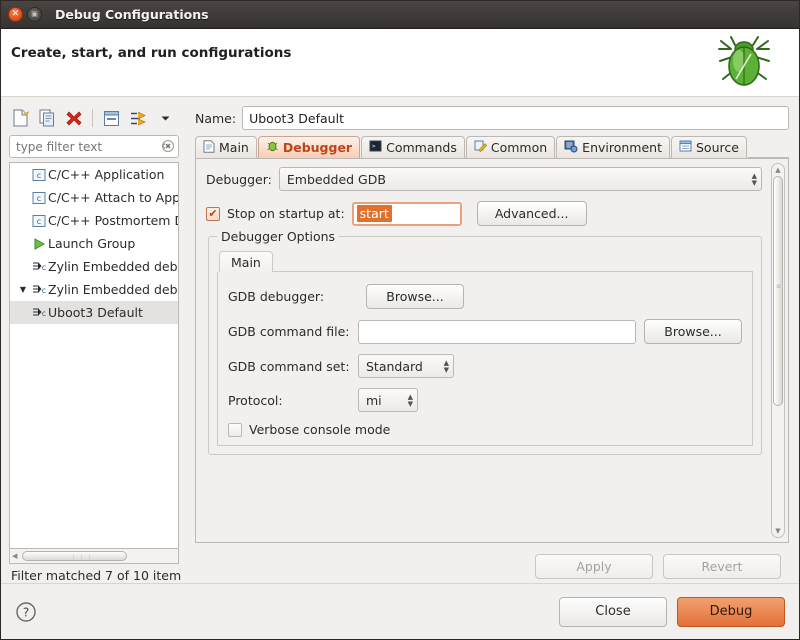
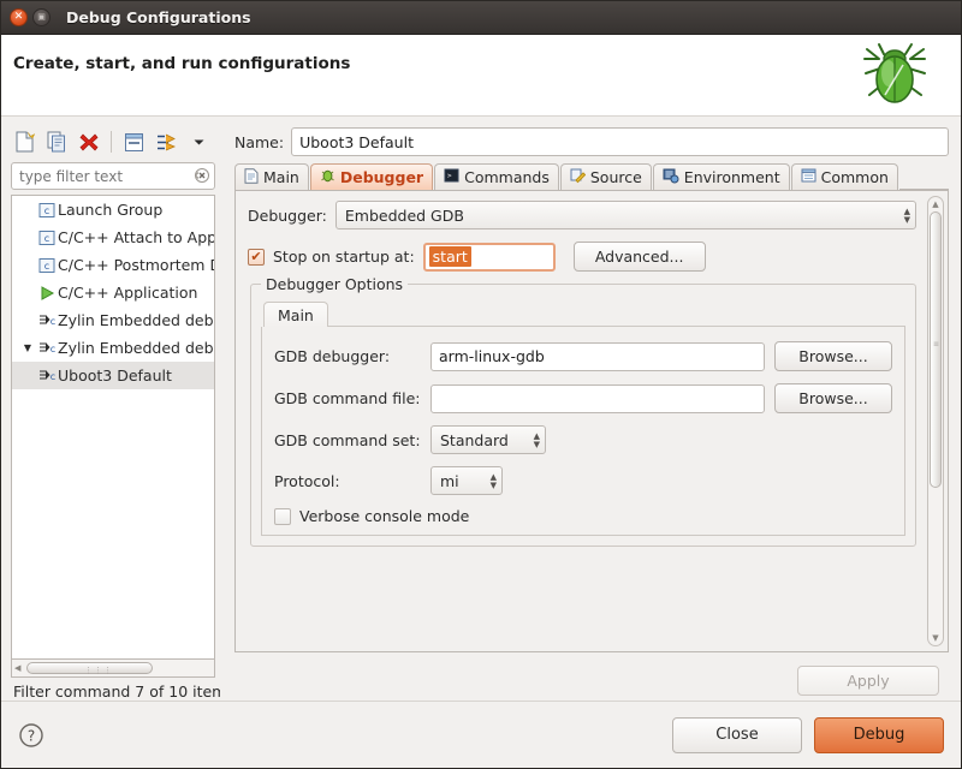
  ✕
  ▣
  Debug Configurations
  Create, start, and run configurations
  type filter text
  c
- C/C++ Application
+ Launch Group
  c
  C/C++ Attach to App
  c
  C/C++ Postmortem
- Launch Group
+ C/C++ Application
  c
  Zylin Embedded deb
  ▼
  c
  Zylin Embedded deb
  c
  Uboot3 Default
  ◀
  ⋮⋮⋮
- Filter matched 7 of 10 item
+ Filter command 7 of 10 item
  Name:
  Uboot3 Default
  Main
  Debugger
  Commands
- Common
+ Source
  Environment
- Source
+ Common
  Debugger:
  Embedded GDB
  ▲
  ▼
  ✔
  Stop on startup at:
  start
  Advanced...
  Debugger Options
  Main
  GDB debugger:
+ arm-linux-gdb
  Browse...
  GDB command file:
  Browse...
  GDB command set:
  Standard
  ▲
  ▼
  Protocol:
  mi
  ▲
  ▼
  ✔
  Verbose console mode
  ▲
  ▼
  Apply
- Revert
  ?
  Close
  Debug
